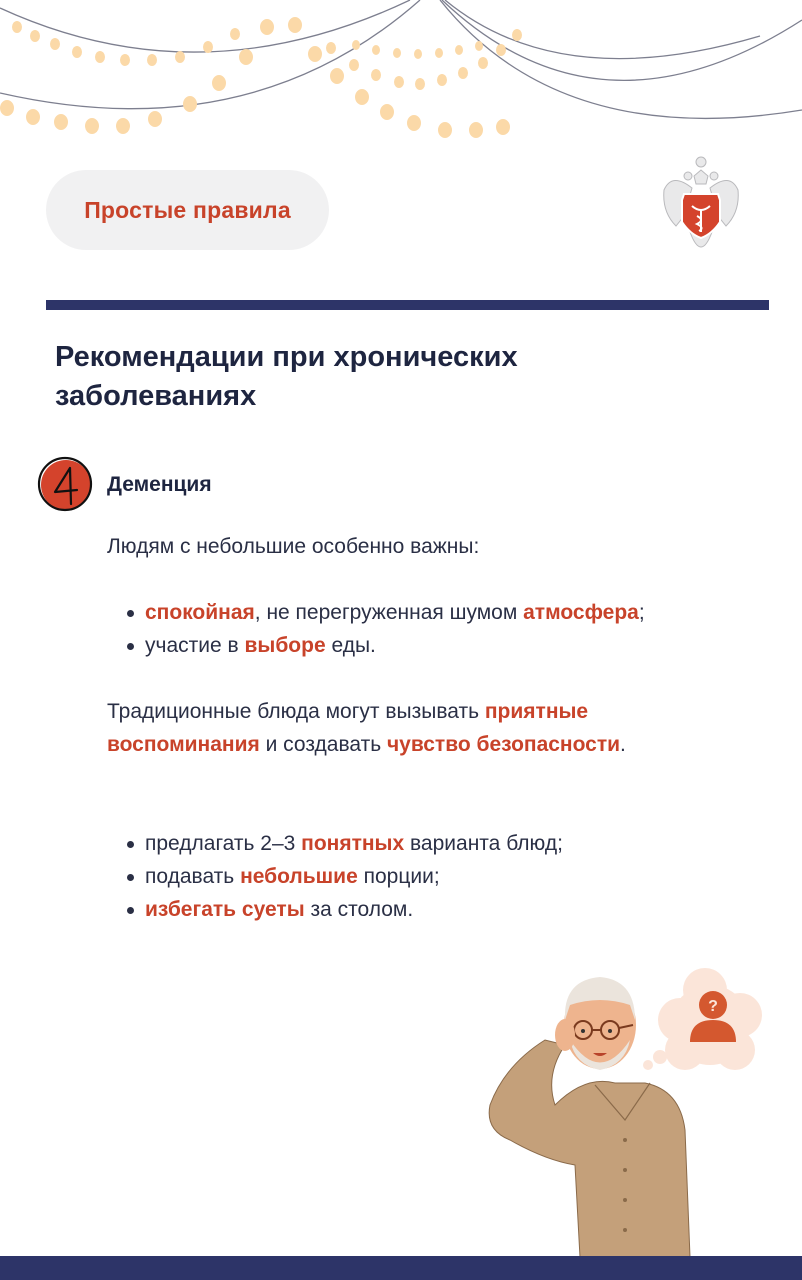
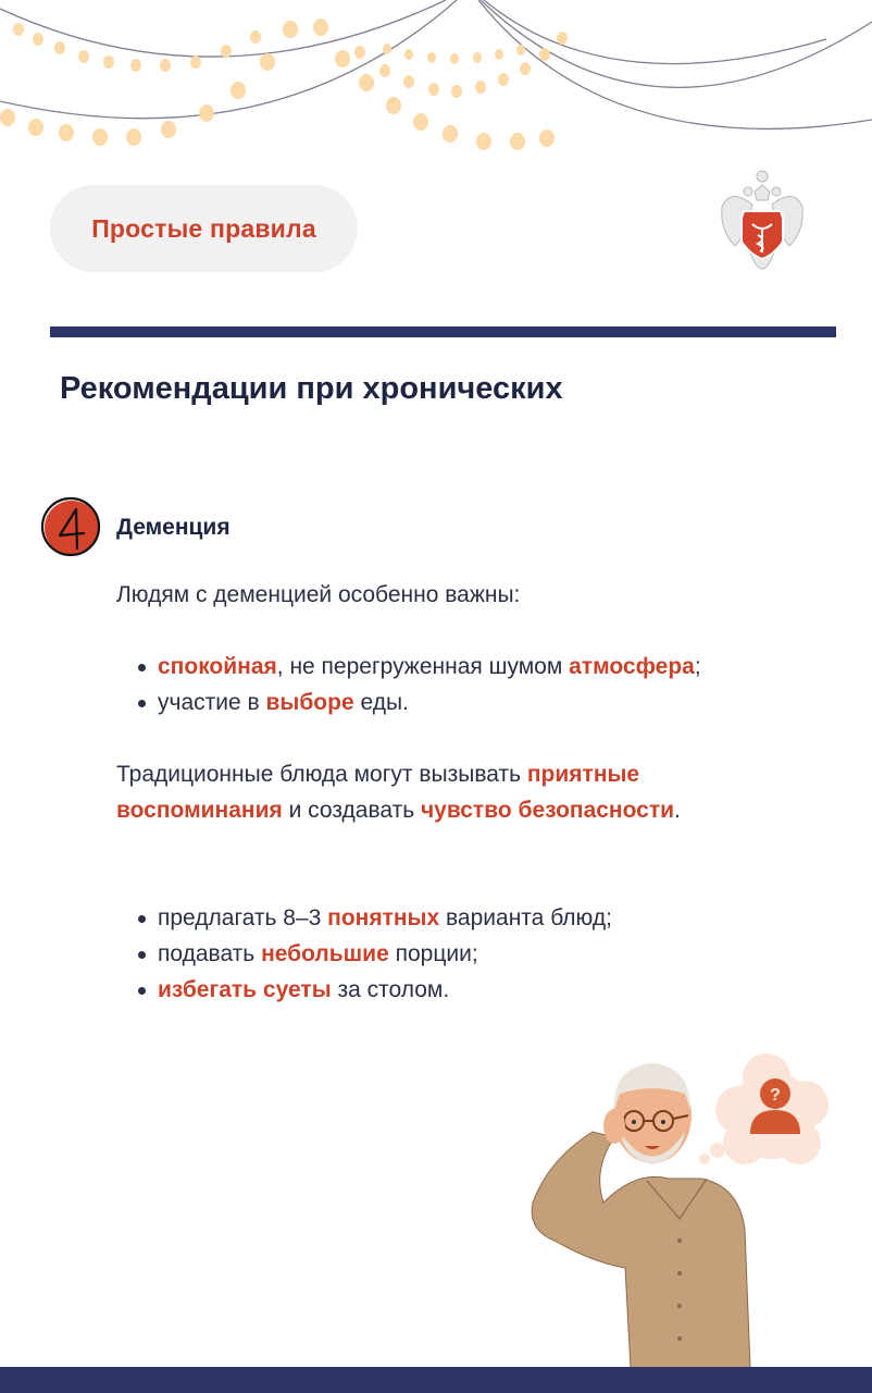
  Простые правила
  Рекомендации при хронических
- заболеваниях
  Деменция
- Людям с небольшие особенно важны:
+ Людям с деменцией особенно важны:
  спокойная, не перегруженная шумом атмосфера;
  участие в выборе еды.
  Традиционные блюда могут вызывать приятные воспоминания и создавать чувство безопасности.
- предлагать 2–3 понятных варианта блюд;
+ предлагать 8–3 понятных варианта блюд;
  подавать небольшие порции;
  избегать суеты за столом.
  ?
